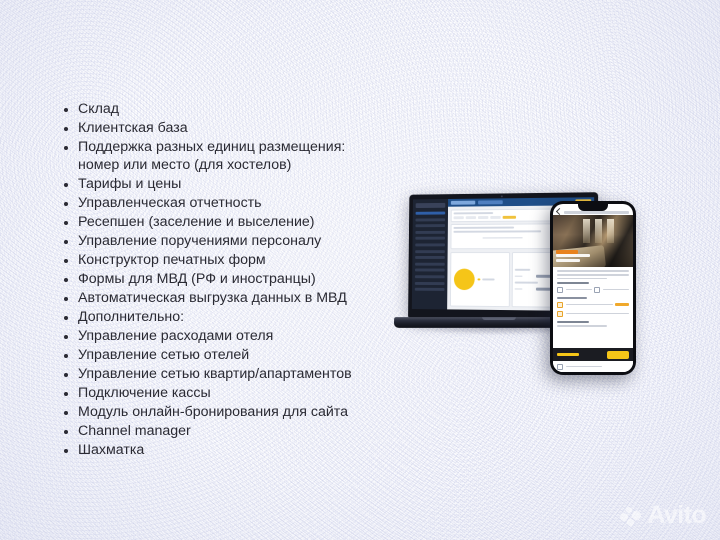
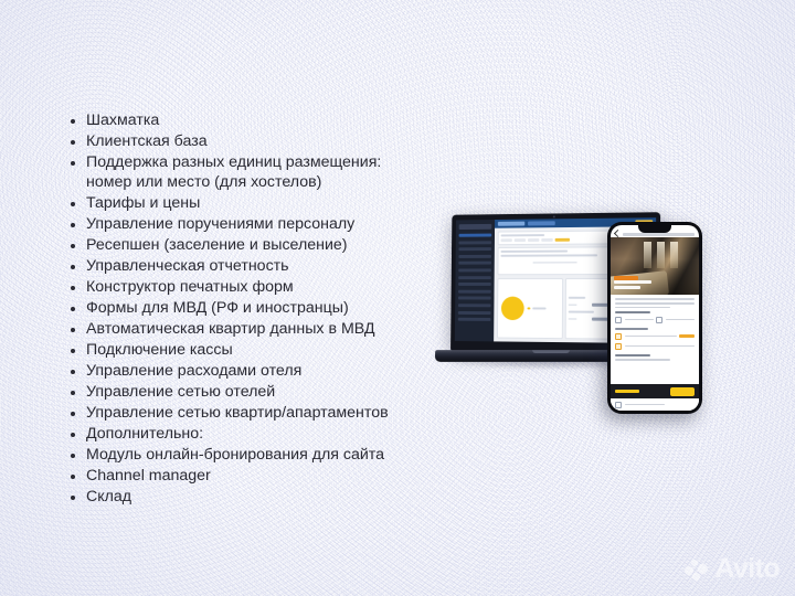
- Склад
+ Шахматка
  Клиентская база
  Поддержка разных единиц размещения:
  номер или место (для хостелов)
  Тарифы и цены
- Управленческая отчетность
+ Управление поручениями персоналу
  Ресепшен (заселение и выселение)
- Управление поручениями персоналу
+ Управленческая отчетность
  Конструктор печатных форм
  Формы для МВД (РФ и иностранцы)
- Автоматическая выгрузка данных в МВД
+ Автоматическая квартир данных в МВД
- Дополнительно:
+ Подключение кассы
  Управление расходами отеля
  Управление сетью отелей
  Управление сетью квартир/апартаментов
- Подключение кассы
+ Дополнительно:
  Модуль онлайн-бронирования для сайта
  Channel manager
- Шахматка
+ Склад
  Avito
